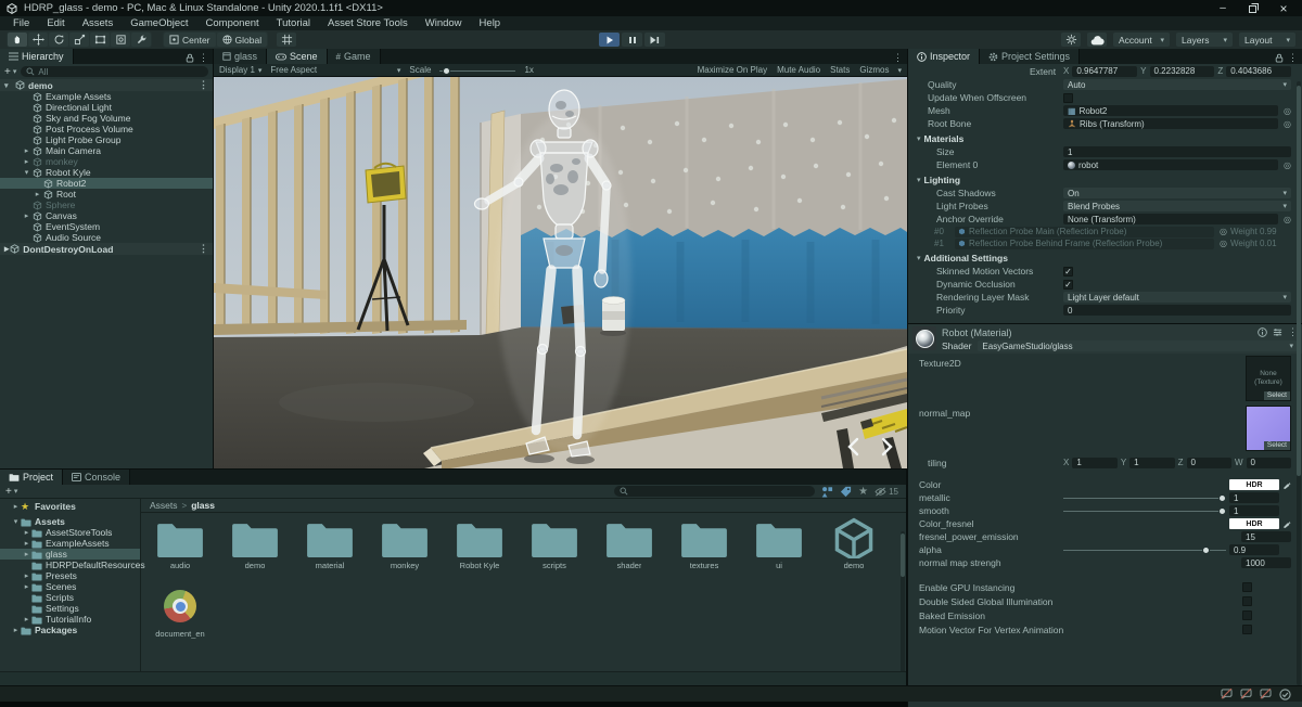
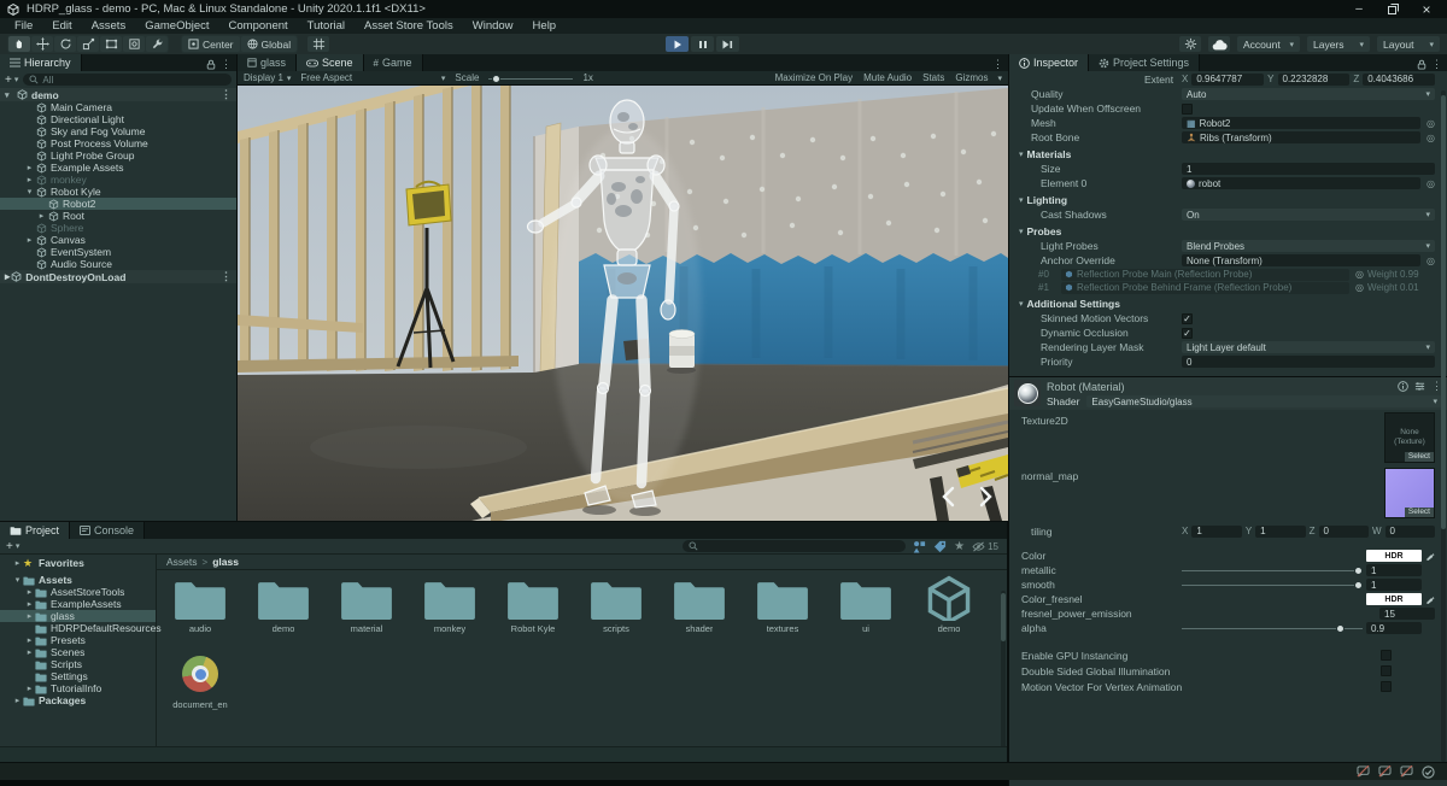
  HDRP_glass - demo - PC, Mac & Linux Standalone - Unity 2020.1.1f1 <DX11>
  –
  ×
  File
  Edit
  Assets
  GameObject
  Component
  Tutorial
  Asset Store Tools
  Window
  Help
  Center
  Global
  Account
  Layers
  Layout
  Hierarchy
  ⋮
  +
  All
  demo
  ⋮
- Example Assets
+ Main Camera
  Directional Light
  Sky and Fog Volume
  Post Process Volume
  Light Probe Group
- Main Camera
+ Example Assets
  monkey
  Robot Kyle
  Robot2
  Root
  Sphere
  Canvas
  EventSystem
  Audio Source
  DontDestroyOnLoad
  ⋮
  glass
  Scene
  #
  Game
  ⋮
  Display 1
  Free Aspect
  Scale
  1x
  Maximize On Play
  Mute Audio
  Stats
  Gizmos
  Inspector
  Project Settings
  ⋮
  Extent
  X
  0.9647787
  Y
  0.2232828
  Z
  0.4043686
  Quality
  Auto
  Update When Offscreen
  Mesh
  ▦
  Robot2
  ◎
  Root Bone
  Ribs (Transform)
  ◎
  Materials
  Size
  1
  Element 0
  robot
  ◎
  Lighting
  Cast Shadows
  On
+ Probes
  Light Probes
  Blend Probes
  Anchor Override
  None (Transform)
  ◎
  #0
  Reflection Probe Main (Reflection Probe)
  ◎
  Weight 0.99
  #1
  Reflection Probe Behind Frame (Reflection Probe)
  ◎
  Weight 0.01
  Additional Settings
  Skinned Motion Vectors
  ✓
  Dynamic Occlusion
  ✓
  Rendering Layer Mask
  Light Layer default
  Priority
  0
  Robot (Material)
  ⋮
  Shader
  EasyGameStudio/glass
  Texture2D
  normal_map
  tiling
  X
  1
  Y
  1
  Z
  0
  W
  0
  Color
  metallic
  1
  smooth
  1
  Color_fresnel
  fresnel_power_emission
  15
  alpha
  0.9
- normal map strengh
- 1000
  Enable GPU Instancing
  Double Sided Global Illumination
- Baked Emission
  Motion Vector For Vertex Animation
  Project
  Console
  +
  ★
  15
  ★
  Favorites
  Assets
  AssetStoreTools
  ExampleAssets
  glass
  HDRPDefaultResources
  Presets
  Scenes
  Scripts
  Settings
  TutorialInfo
  Packages
  Assets
  >
  glass
  audio
  demo
  material
  monkey
  Robot Kyle
  scripts
  shader
  textures
  ui
  demo
  document_en
